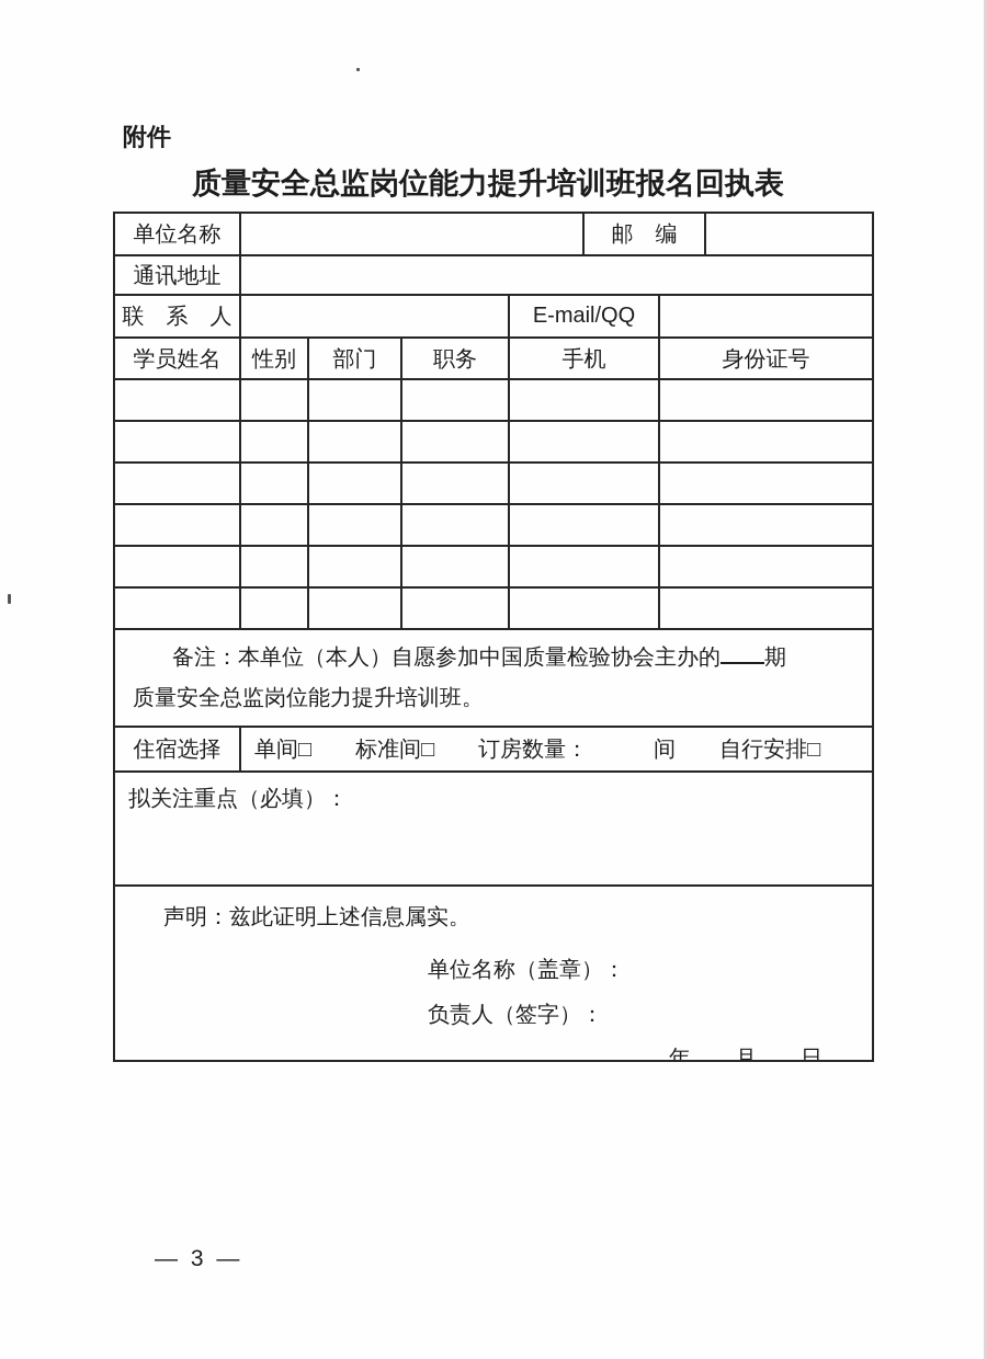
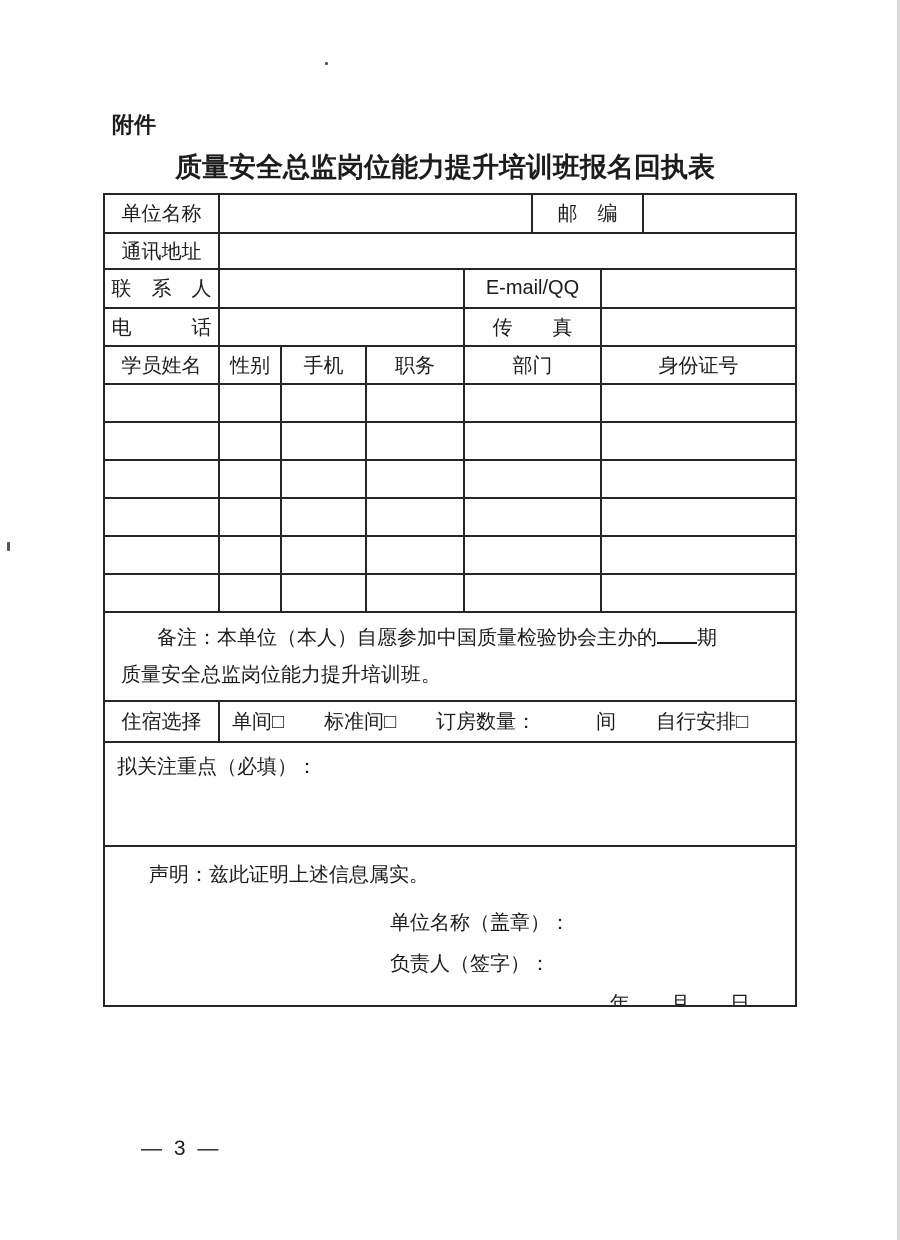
  附件
  质量安全总监岗位能力提升培训班报名回执表
  单位名称
  邮 编
  通讯地址
  联 系 人
  E-mail/QQ
+ 电 话
+ 传 真
  学员姓名
  性别
- 部门
+ 手机
  职务
- 手机
+ 部门
  身份证号
  备注：本单位（本人）自愿参加中国质量检验协会主办的 期
  质量安全总监岗位能力提升培训班。
  住宿选择
  单间□ 标准间□ 订房数量： 间 自行安排□
  拟关注重点（必填）：
  声明：兹此证明上述信息属实。
  单位名称（盖章）：
  负责人（签字）：
  年 月 日
  — 3 —
